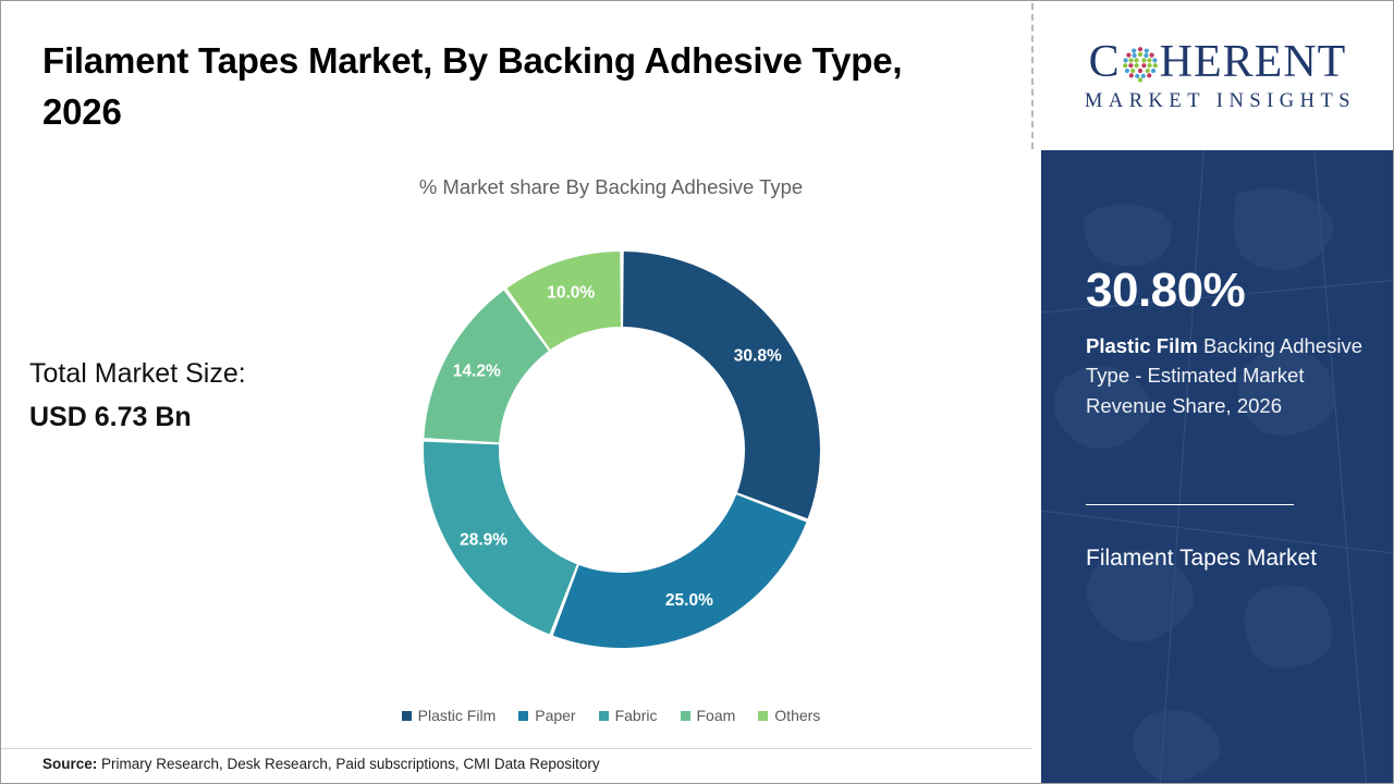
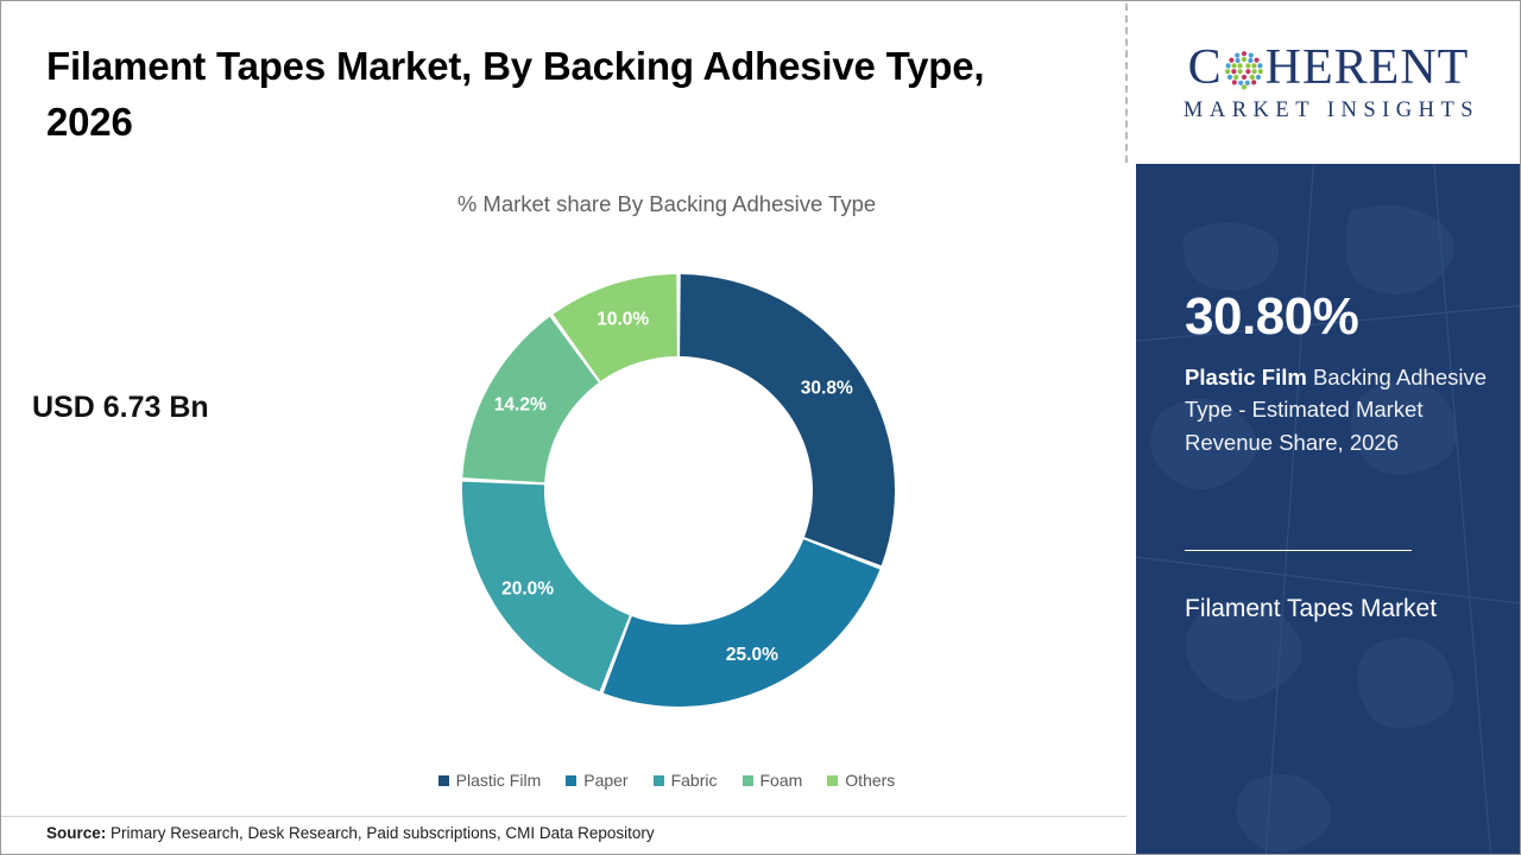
  Filament Tapes Market, By Backing Adhesive Type, 2026
  % Market share By Backing Adhesive Type
- Total Market Size:
  USD 6.73 Bn
  30.8%
  25.0%
- 28.9%
+ 20.0%
  14.2%
  10.0%
  Plastic Film
  Paper
  Fabric
  Foam
  Others
  Source: Primary Research, Desk Research, Paid subscriptions, CMI Data Repository
  C
  HERENT
  MARKET INSIGHTS
  30.80%
  Plastic Film Backing Adhesive Type - Estimated Market Revenue Share, 2026
  Filament Tapes Market
